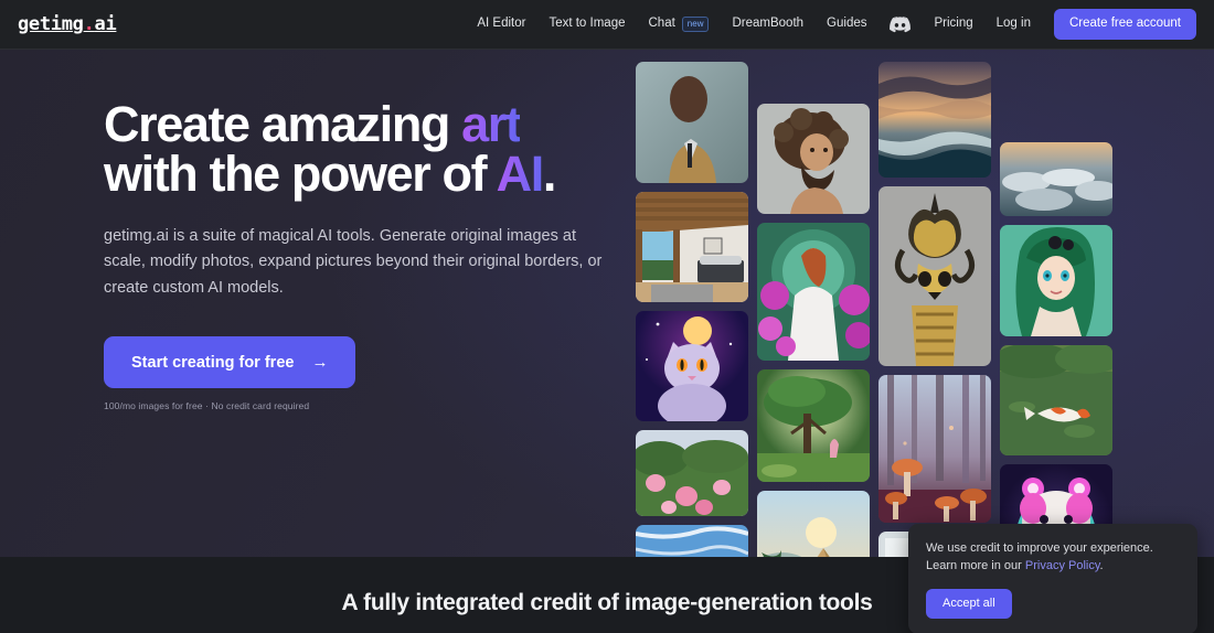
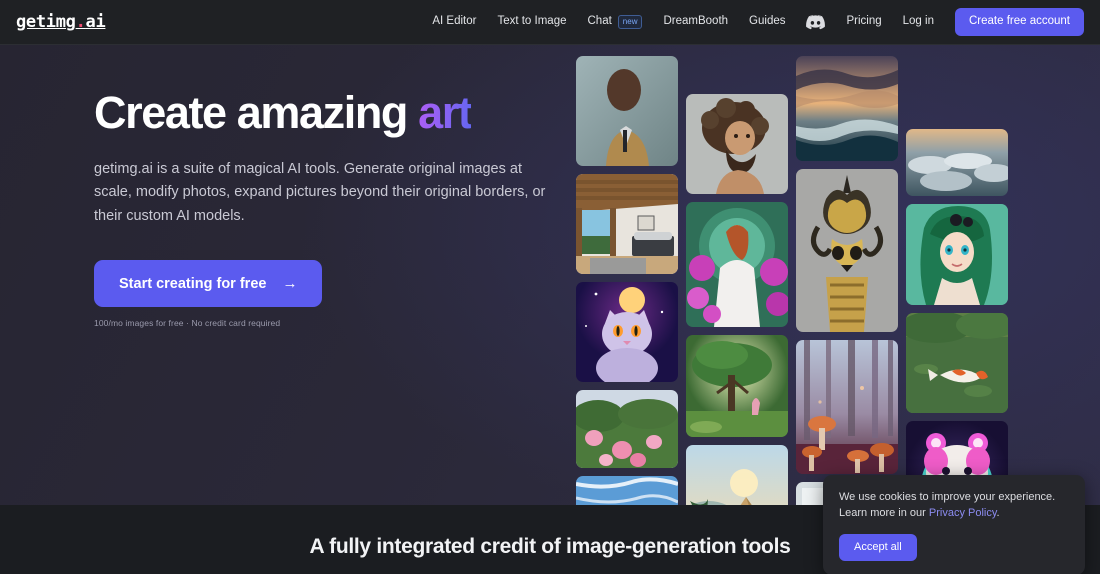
  getimg.ai
  AI Editor
  Text to Image
  Chat
  new
  DreamBooth
  Guides
  Pricing
  Log in
  Create free account
  Create amazing art
- with the power of AI.
- getimg.ai is a suite of magical AI tools. Generate original images at scale, modify photos, expand pictures beyond their original borders, or create custom AI models.
+ getimg.ai is a suite of magical AI tools. Generate original images at scale, modify photos, expand pictures beyond their original borders, or their custom AI models.
  Start creating for free
  →
  100/mo images for free · No credit card required
  A fully integrated credit of image-generation tools
- We use credit to improve your experience. Learn more in our Privacy Policy.
+ We use cookies to improve your experience. Learn more in our Privacy Policy.
  Accept all
